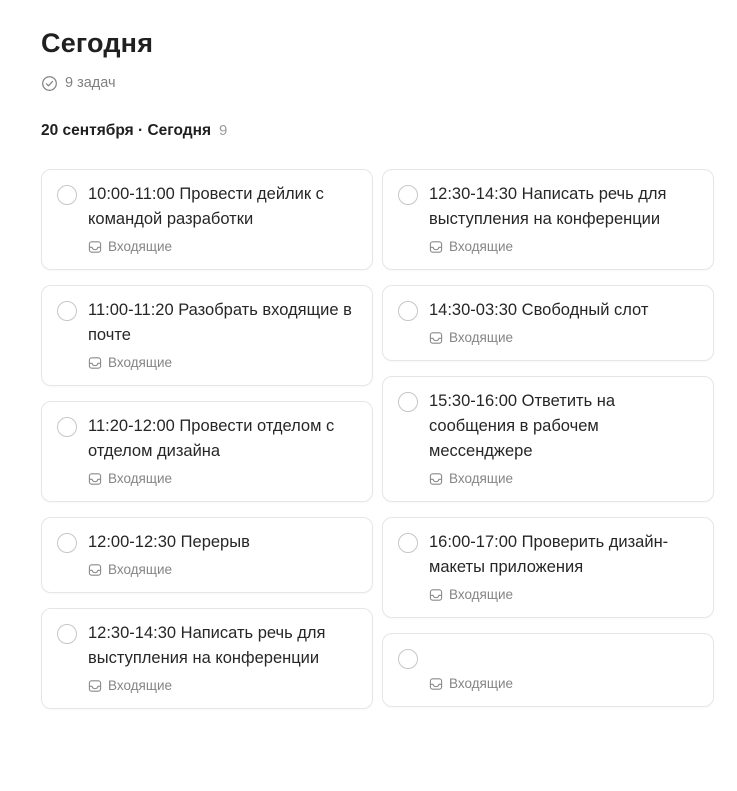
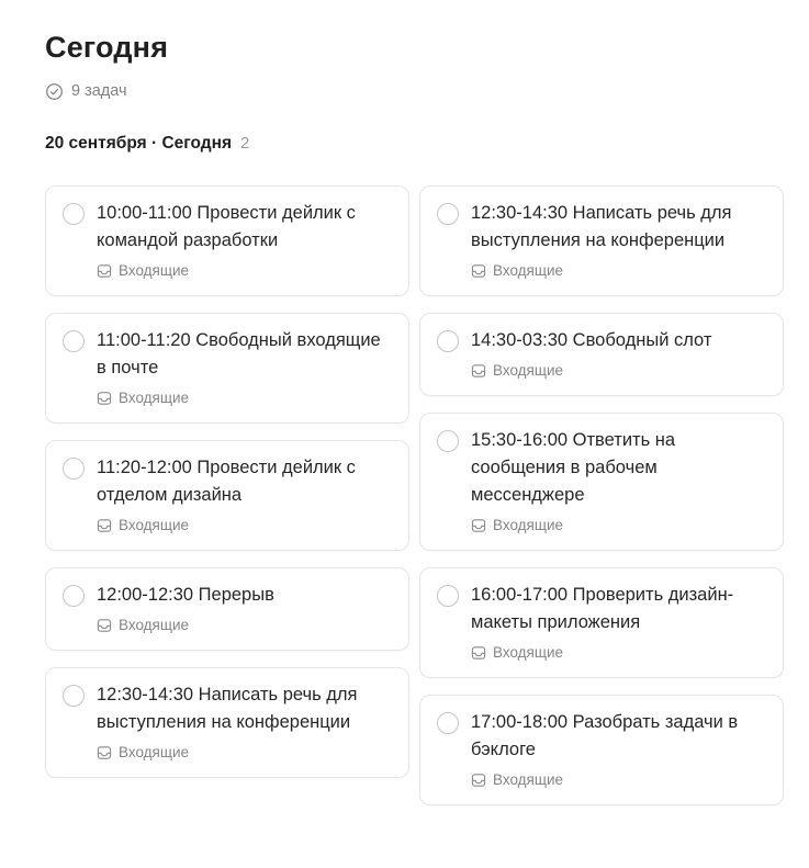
  Сегодня
  9 задач
  20 сентября · Сегодня
- 9
+ 2
  10:00-11:00 Провести дейлик с командой разработки
  Входящие
- 11:00-11:20 Разобрать входящие в почте
+ 11:00-11:20 Свободный входящие в почте
  Входящие
- 11:20-12:00 Провести отделом с отделом дизайна
+ 11:20-12:00 Провести дейлик с отделом дизайна
  Входящие
  12:00-12:30 Перерыв
  Входящие
  12:30-14:30 Написать речь для выступления на конференции
  Входящие
  12:30-14:30 Написать речь для выступления на конференции
  Входящие
  14:30-03:30 Свободный слот
  Входящие
  15:30-16:00 Ответить на сообщения в рабочем мессенджере
  Входящие
  16:00-17:00 Проверить дизайн-макеты приложения
  Входящие
+ 17:00-18:00 Разобрать задачи в бэклоге
  Входящие
